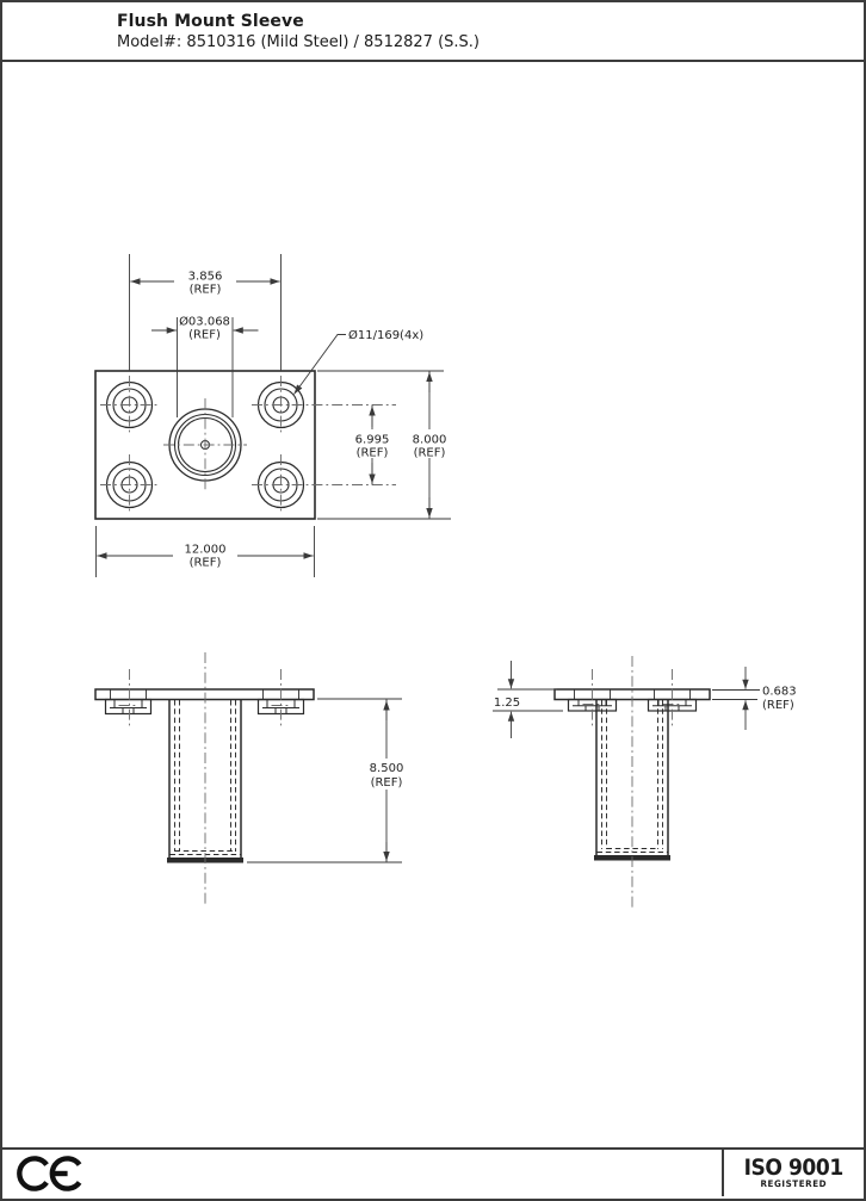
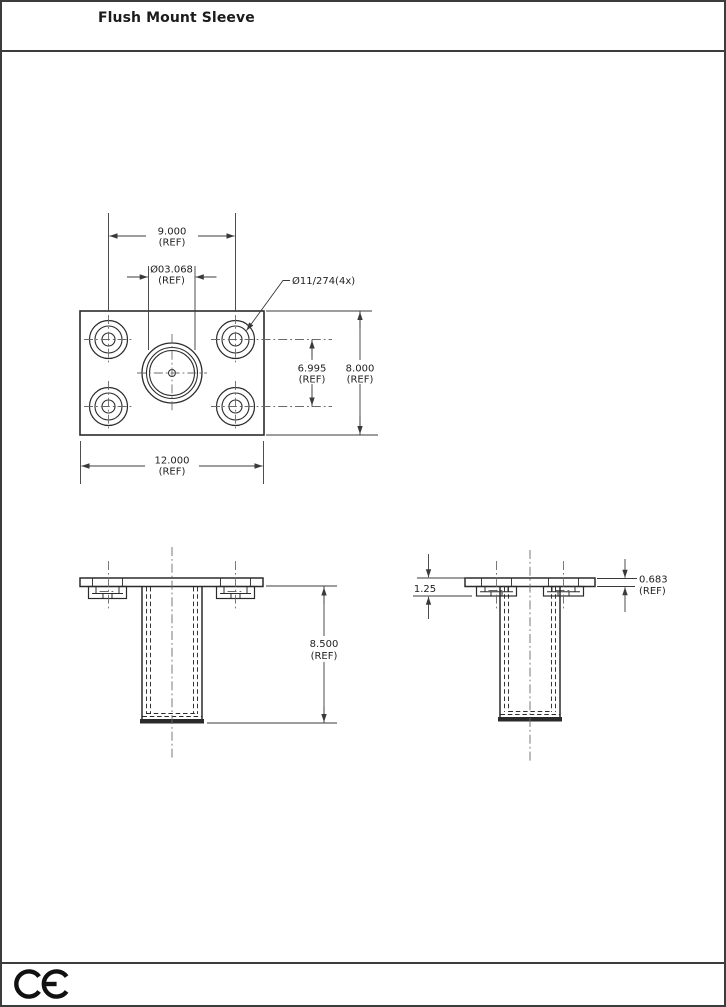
  Flush Mount Sleeve
- Model#: 8510316 (Mild Steel) / 8512827 (S.S.)
- 3.856
+ 9.000
  (REF)
  Ø03.068
  (REF)
- Ø11/169(4x)
+ Ø11/274(4x)
  6.995
  (REF)
  8.000
  (REF)
  12.000
  (REF)
  8.500
  (REF)
  1.25
  0.683
  (REF)
- ISO 9001
- REGISTERED
